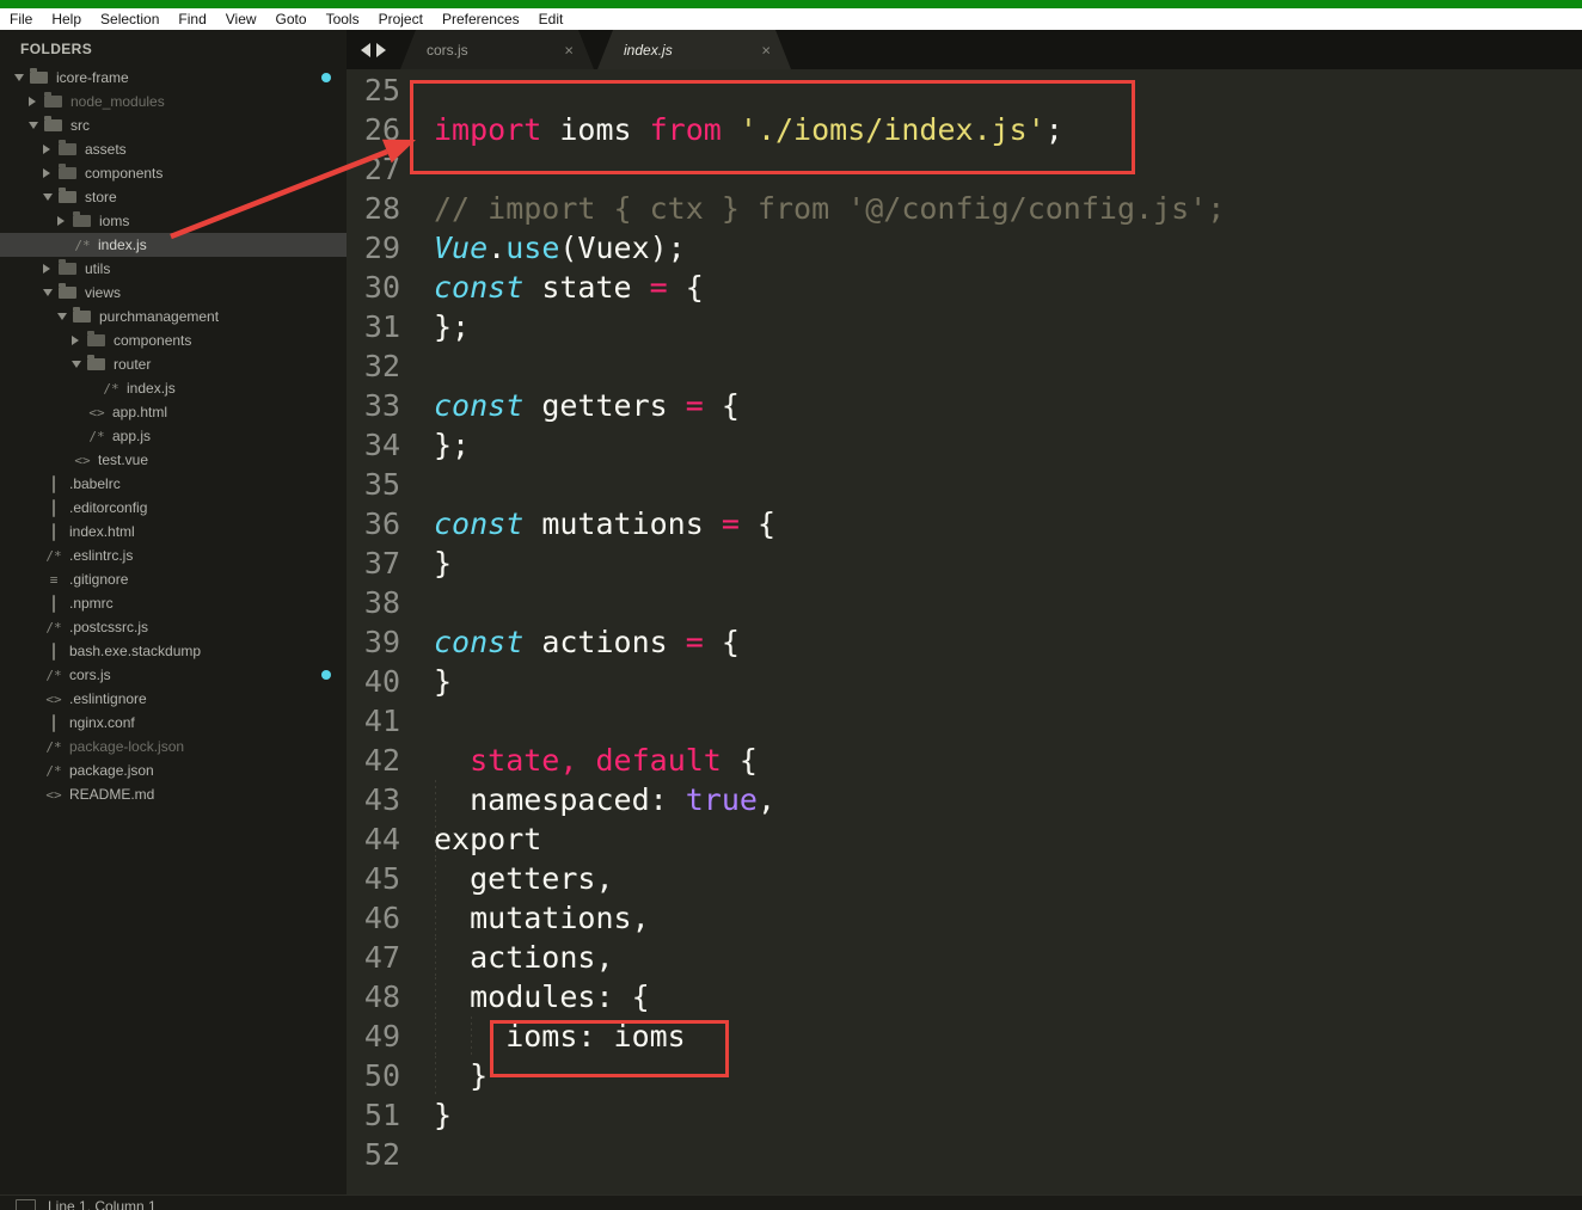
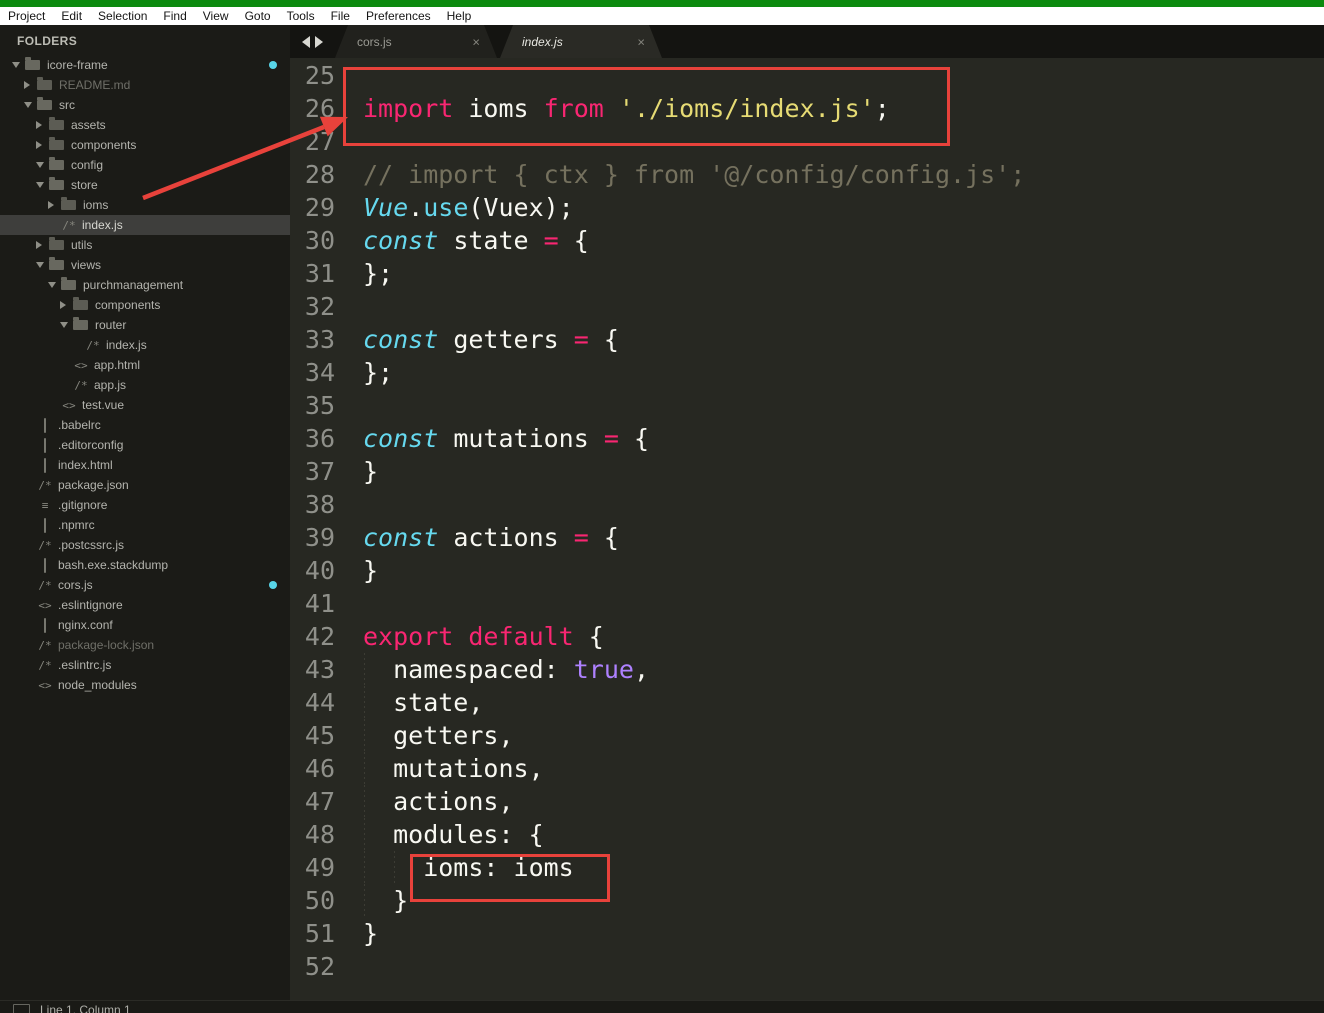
- File
+ Project
- Help
+ Edit
  Selection
  Find
  View
  Goto
  Tools
- Project
+ File
  Preferences
- Edit
+ Help
  FOLDERS
  icore-frame
- node_modules
+ README.md
  src
  assets
  components
+ config
  store
  ioms
  /*
  index.js
  utils
  views
  purchmanagement
  components
  router
  /*
  index.js
  <>
  app.html
  /*
  app.js
  <>
  test.vue
  .babelrc
  .editorconfig
  index.html
  /*
- .eslintrc.js
+ package.json
  ≡
  .gitignore
  .npmrc
  /*
  .postcssrc.js
  bash.exe.stackdump
  /*
  cors.js
  <>
  .eslintignore
  nginx.conf
  /*
  package-lock.json
  /*
- package.json
+ .eslintrc.js
  <>
- README.md
+ node_modules
  cors.js
  ×
  index.js
  ×
  25
  26
  import ioms from './ioms/index.js';
  27
  28
  // import { ctx } from '@/config/config.js';
  29
  Vue.use(Vuex);
  30
  const state = {
  31
  };
  32
  33
  const getters = {
  34
  };
  35
  36
  const mutations = {
  37
  }
  38
  39
  const actions = {
  40
  }
  41
  42
- state, default {
+ export default {
  43
  namespaced: true,
  44
- export
+ state,
  45
  getters,
  46
  mutations,
  47
  actions,
  48
  modules: {
  49
  ioms: ioms
  50
  }
  51
  }
  52
  Line 1, Column 1
